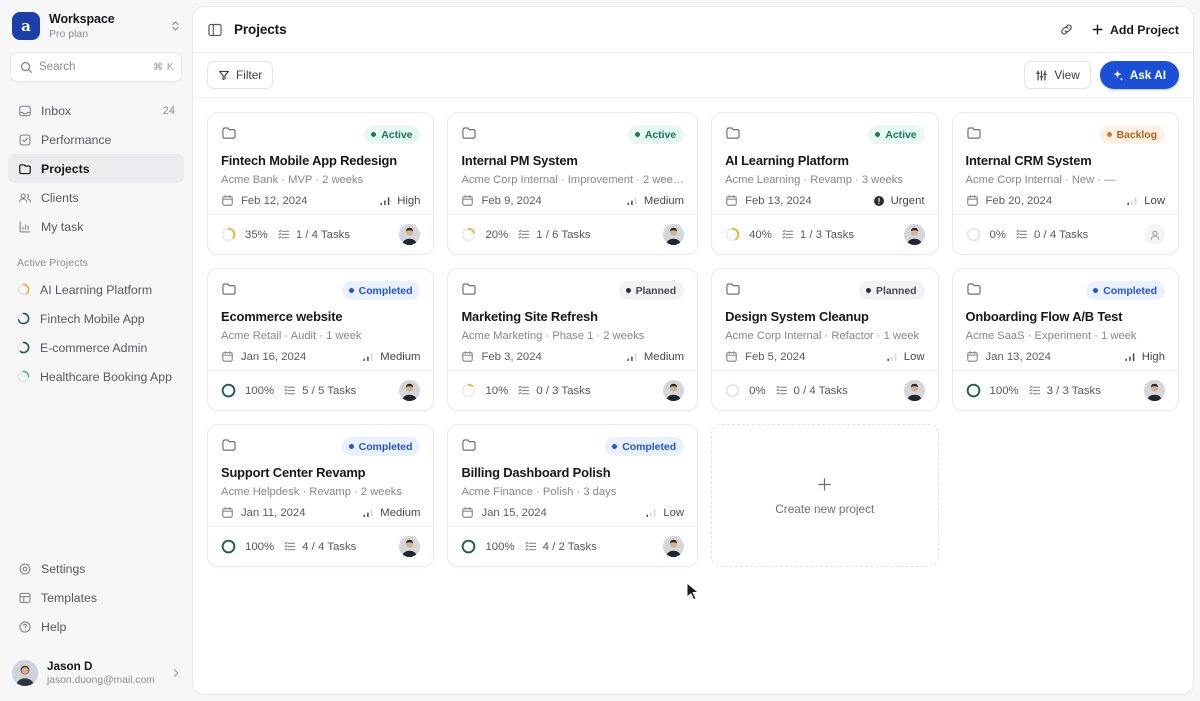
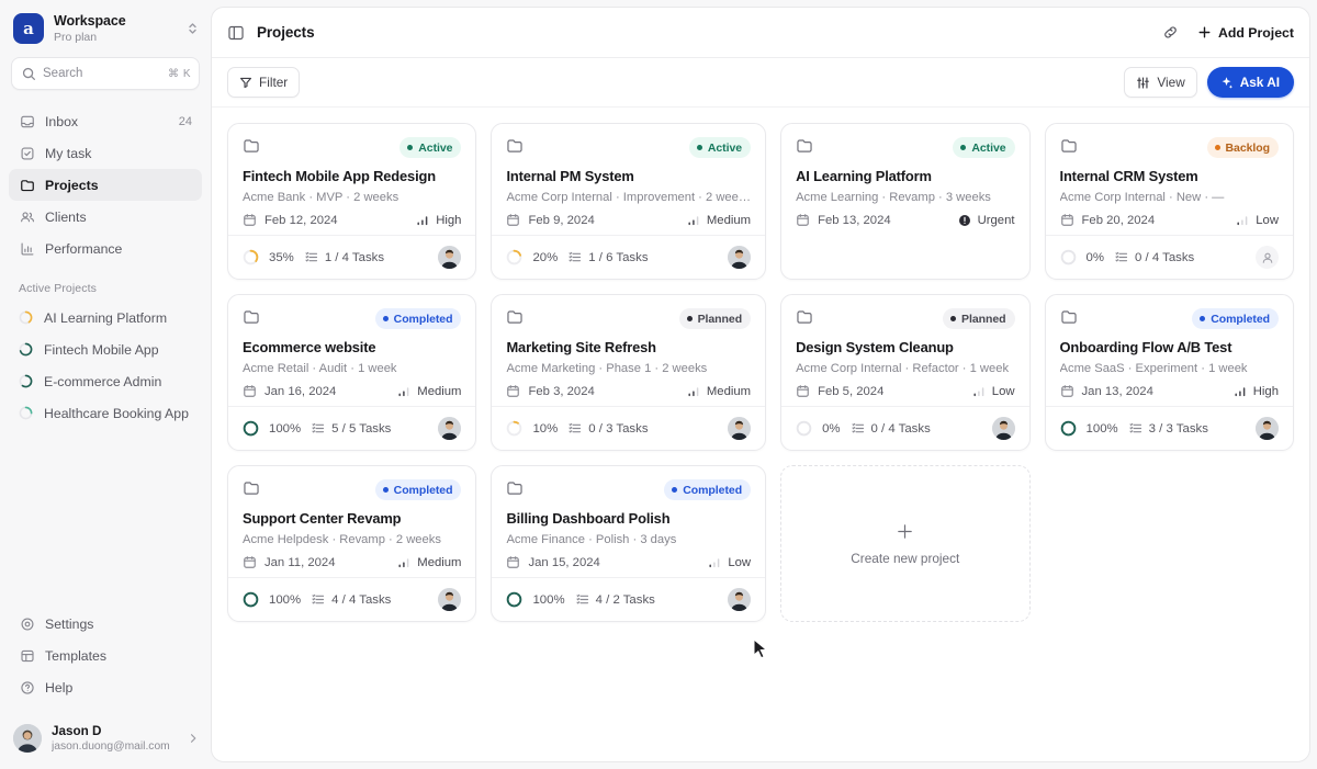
  a
  Workspace
  Pro plan
  Search
  ⌘ K
  Inbox
  24
- Performance
+ My task
  Projects
  Clients
- My task
+ Performance
  Active Projects
  AI Learning Platform
  Fintech Mobile App
  E-commerce Admin
  Healthcare Booking App
  Settings
  Templates
  Help
  Jason D
  jason.duong@mail.com
  Projects
  Add Project
  Filter
  View
  Ask AI
  Active
  Fintech Mobile App Redesign
  Acme Bank · MVP · 2 weeks
  Feb 12, 2024
  High
  35%
  1 / 4 Tasks
  Active
  Internal PM System
  Acme Corp Internal · Improvement · 2 wee…
  Feb 9, 2024
  Medium
  20%
  1 / 6 Tasks
  Active
  AI Learning Platform
  Acme Learning · Revamp · 3 weeks
  Feb 13, 2024
  Urgent
- 40%
- 1 / 3 Tasks
  Backlog
  Internal CRM System
  Acme Corp Internal · New · —
  Feb 20, 2024
  Low
  0%
  0 / 4 Tasks
  Completed
  Ecommerce website
  Acme Retail · Audit · 1 week
  Jan 16, 2024
  Medium
  100%
  5 / 5 Tasks
  Planned
  Marketing Site Refresh
  Acme Marketing · Phase 1 · 2 weeks
  Feb 3, 2024
  Medium
  10%
  0 / 3 Tasks
  Planned
  Design System Cleanup
  Acme Corp Internal · Refactor · 1 week
  Feb 5, 2024
  Low
  0%
  0 / 4 Tasks
  Completed
  Onboarding Flow A/B Test
  Acme SaaS · Experiment · 1 week
  Jan 13, 2024
  High
  100%
  3 / 3 Tasks
  Completed
  Support Center Revamp
  Acme Helpdesk · Revamp · 2 weeks
  Jan 11, 2024
  Medium
  100%
  4 / 4 Tasks
  Completed
  Billing Dashboard Polish
  Acme Finance · Polish · 3 days
  Jan 15, 2024
  Low
  100%
  4 / 2 Tasks
  Create new project
